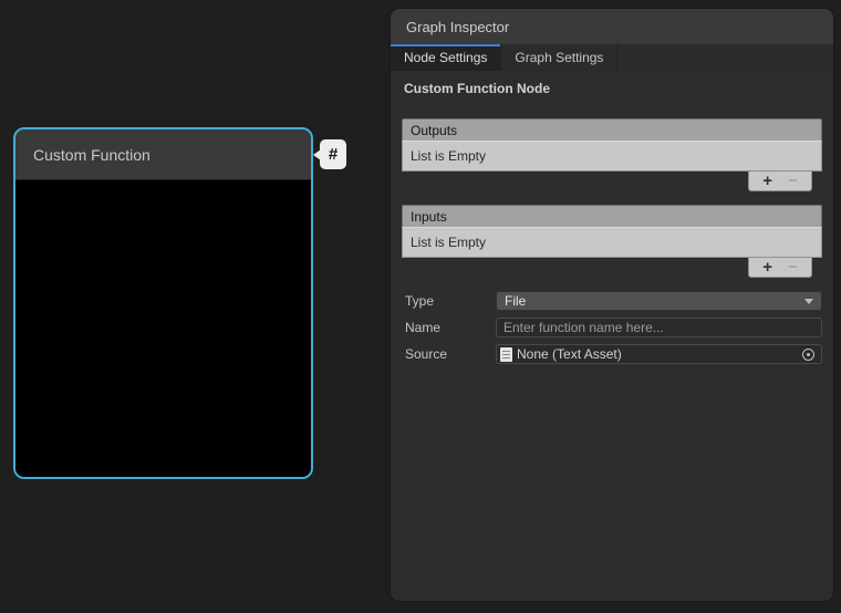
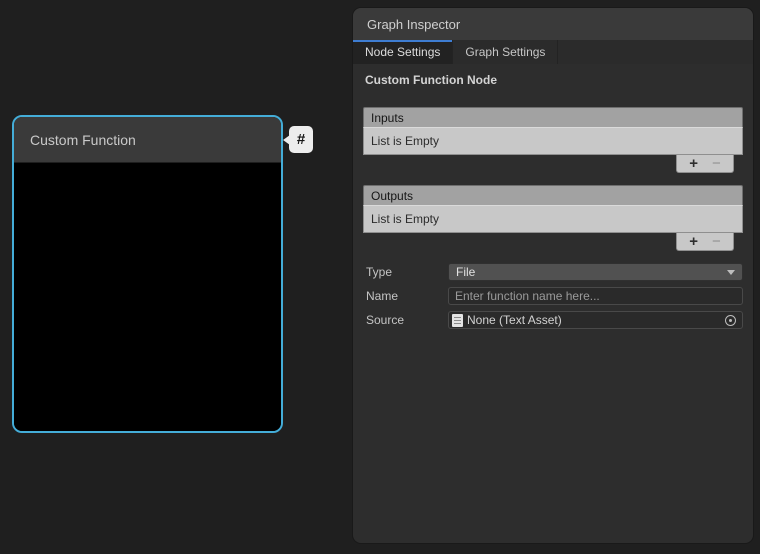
  Custom Function
  #
  Graph Inspector
  Node Settings
  Graph Settings
  Custom Function Node
- Outputs
+ Inputs
  List is Empty
  +
  −
- Inputs
+ Outputs
  List is Empty
  +
  −
  Type
  File
  Name
  Enter function name here...
  Source
  None (Text Asset)
